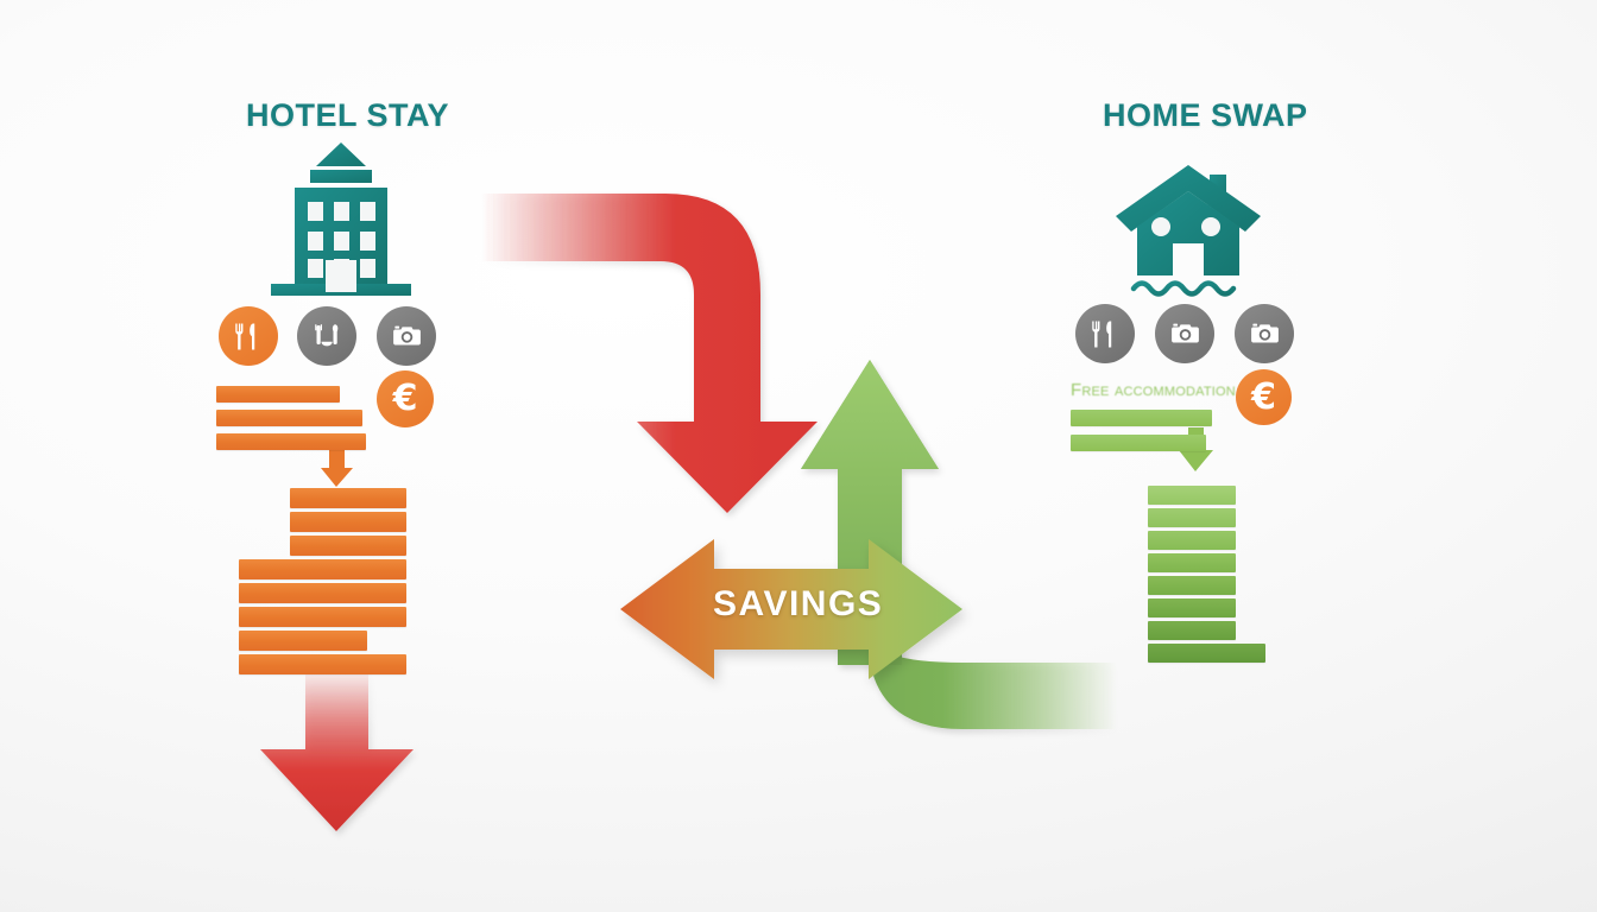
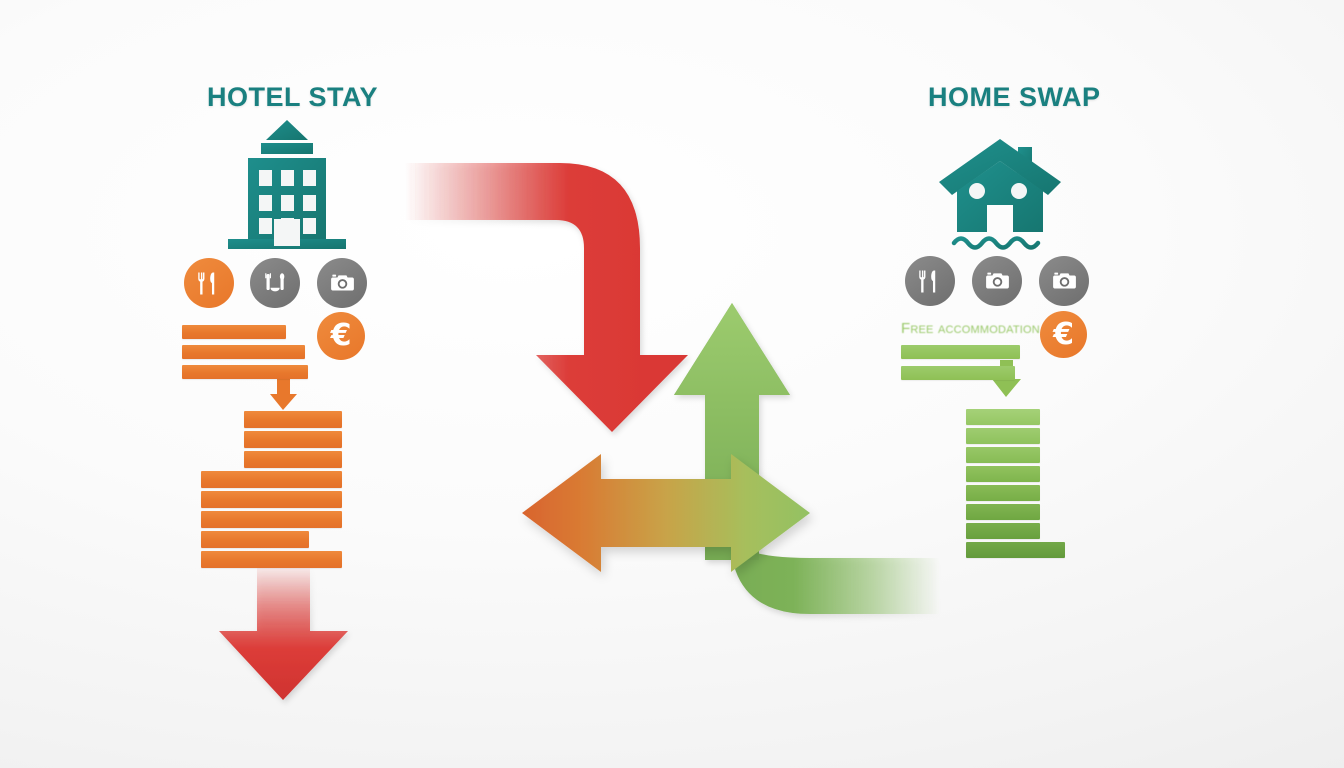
  HOTEL STAY
  €
  HOME SWAP
  €
  Free accommodation
- SAVINGS
